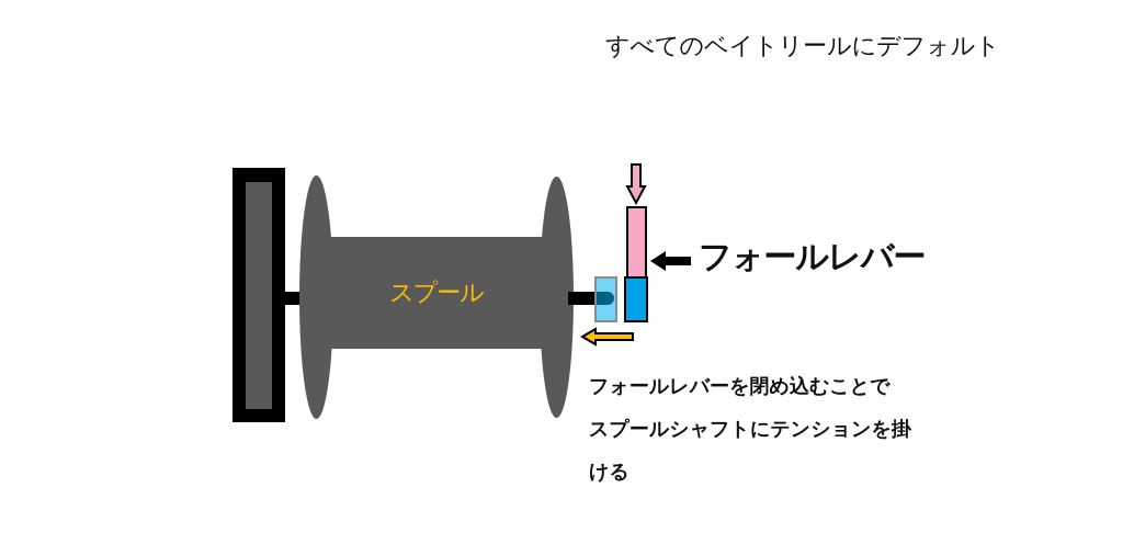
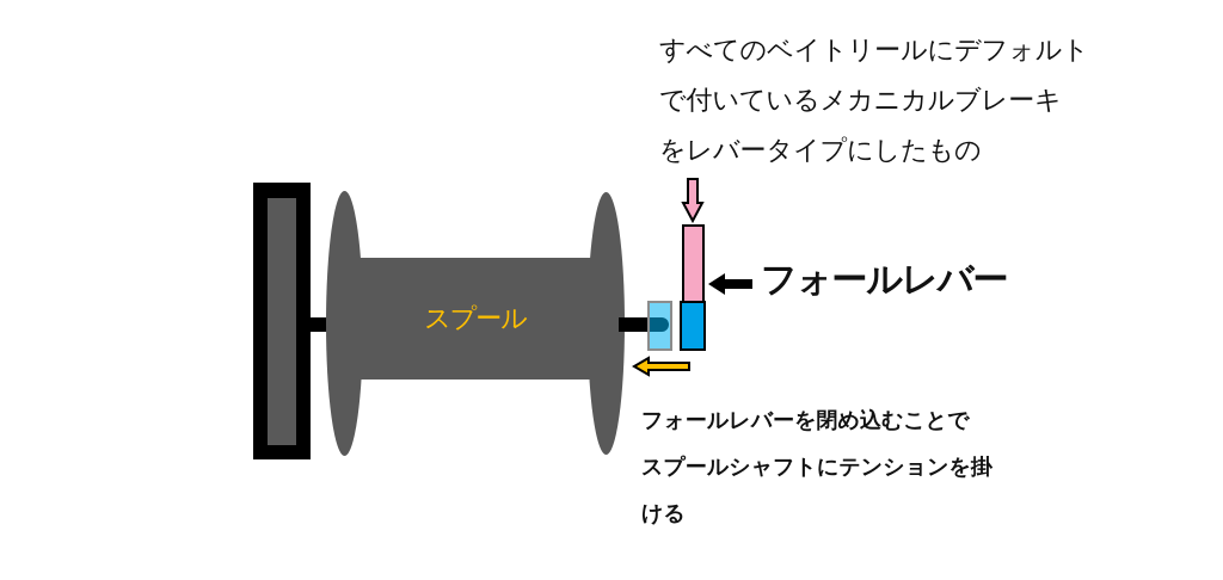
  スプール
  すべてのベイトリールにデフォルト
+ で付いているメカニカルブレーキ
+ をレバータイプにしたもの
  フォールレバー
  フォールレバーを閉め込むことで
  スプールシャフトにテンションを掛
  ける
